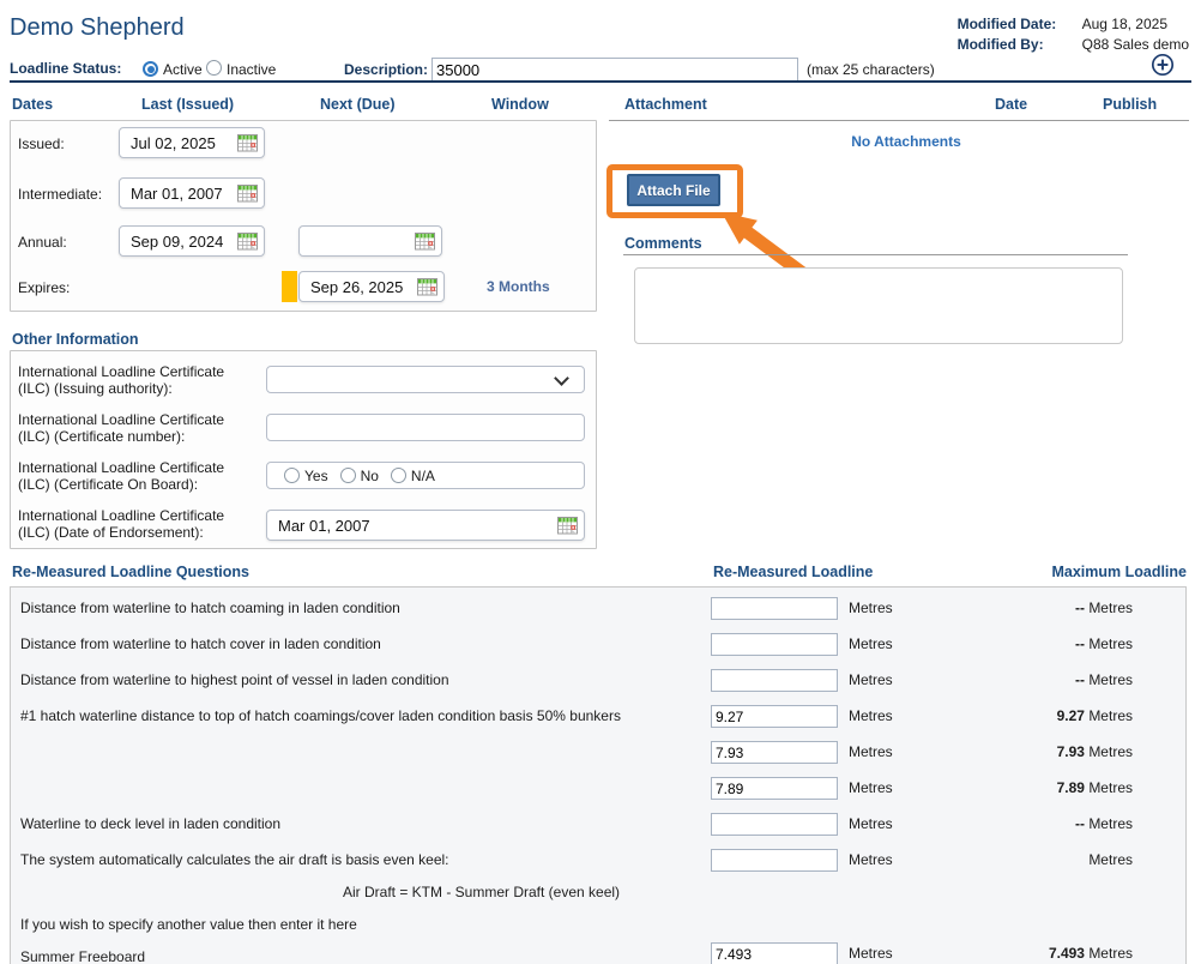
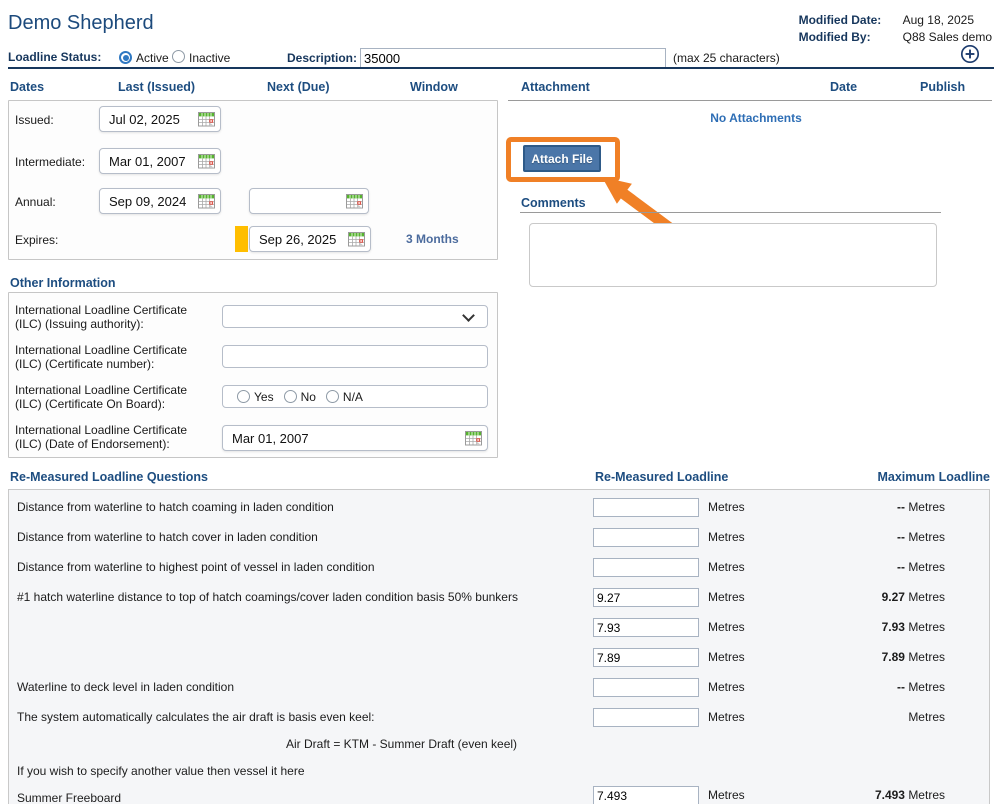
  Demo Shepherd
  Modified Date:
  Aug 18, 2025
  Modified By:
  Q88 Sales demo
  Loadline Status:
  Active
  Inactive
  Description:
  35000
  (max 25 characters)
  Dates
  Last (Issued)
  Next (Due)
  Window
  Issued:
  Jul 02, 2025
  Intermediate:
  Mar 01, 2007
  Annual:
  Sep 09, 2024
  Expires:
  Sep 26, 2025
  3 Months
  Attachment
  Date
  Publish
  No Attachments
  Attach File
  Comments
  Other Information
  International Loadline Certificate
  (ILC) (Issuing authority):
  International Loadline Certificate
  (ILC) (Certificate number):
  International Loadline Certificate
  (ILC) (Certificate On Board):
  Yes
  No
  N/A
  International Loadline Certificate
  (ILC) (Date of Endorsement):
  Mar 01, 2007
  Re-Measured Loadline Questions
  Re-Measured Loadline
  Maximum Loadline
  Distance from waterline to hatch coaming in laden condition
  Metres
  -- Metres
  Distance from waterline to hatch cover in laden condition
  Metres
  -- Metres
  Distance from waterline to highest point of vessel in laden condition
  Metres
  -- Metres
  #1 hatch waterline distance to top of hatch coamings/cover laden condition basis 50% bunkers
  9.27
  Metres
  9.27 Metres
  7.93
  Metres
  7.93 Metres
  7.89
  Metres
  7.89 Metres
  Waterline to deck level in laden condition
  Metres
  -- Metres
  The system automatically calculates the air draft is basis even keel:
  Metres
  Metres
  Air Draft = KTM - Summer Draft (even keel)
- If you wish to specify another value then enter it here
+ If you wish to specify another value then vessel it here
  Summer Freeboard
  7.493
  Metres
  7.493 Metres
